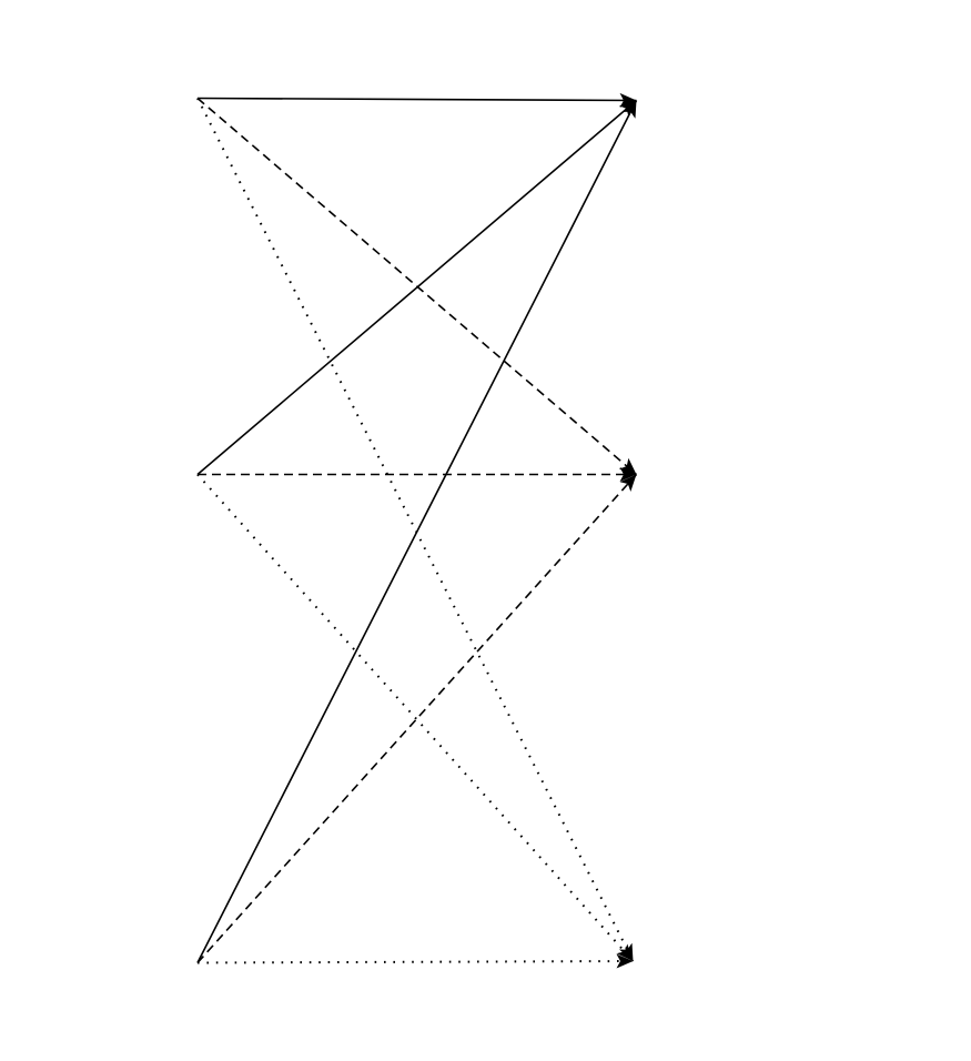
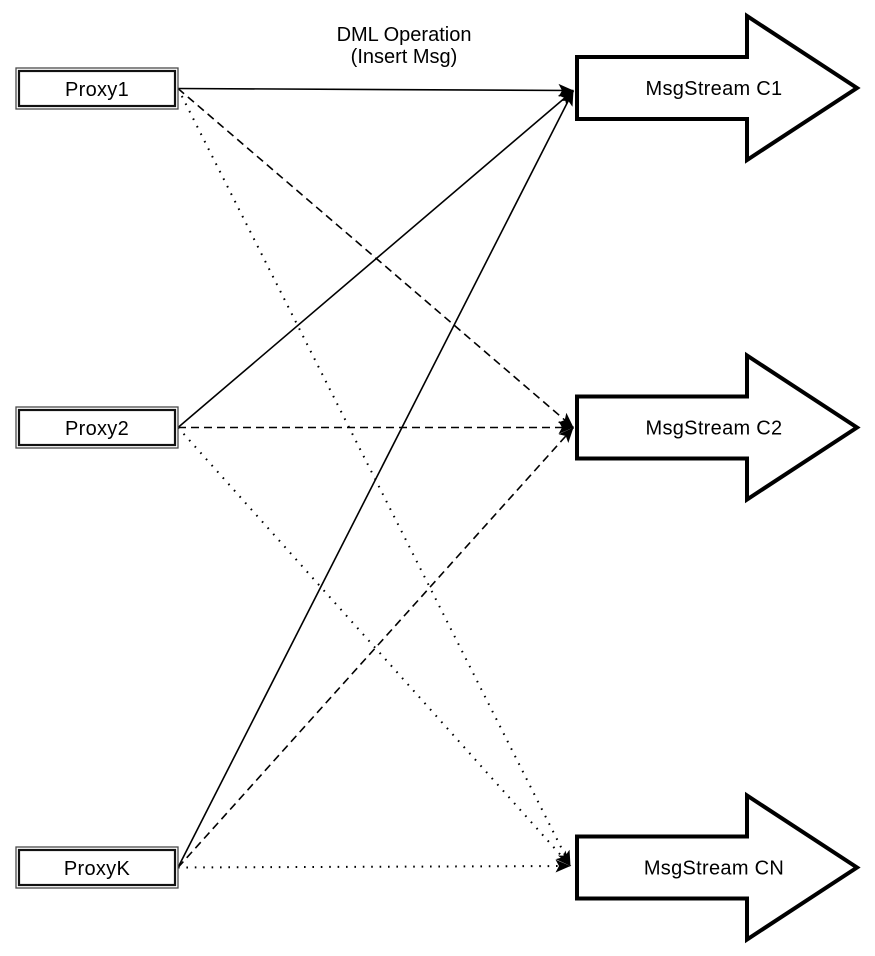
+ DML Operation
+ (Insert Msg)
+ Proxy1
+ Proxy2
+ ProxyK
+ MsgStream C1
+ MsgStream C2
+ MsgStream CN
